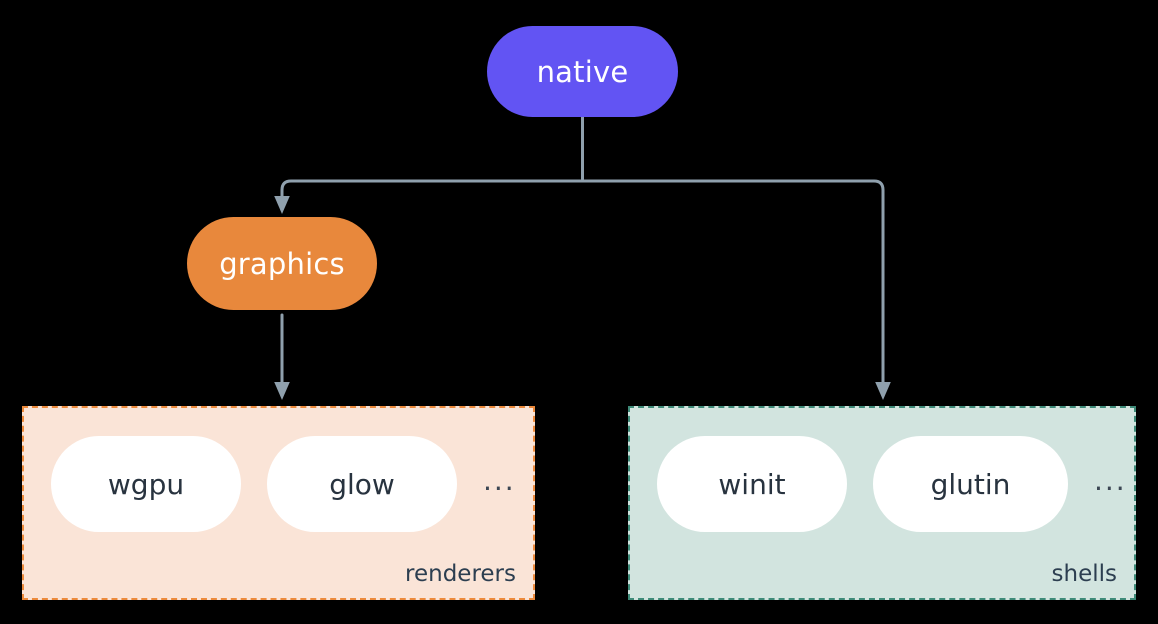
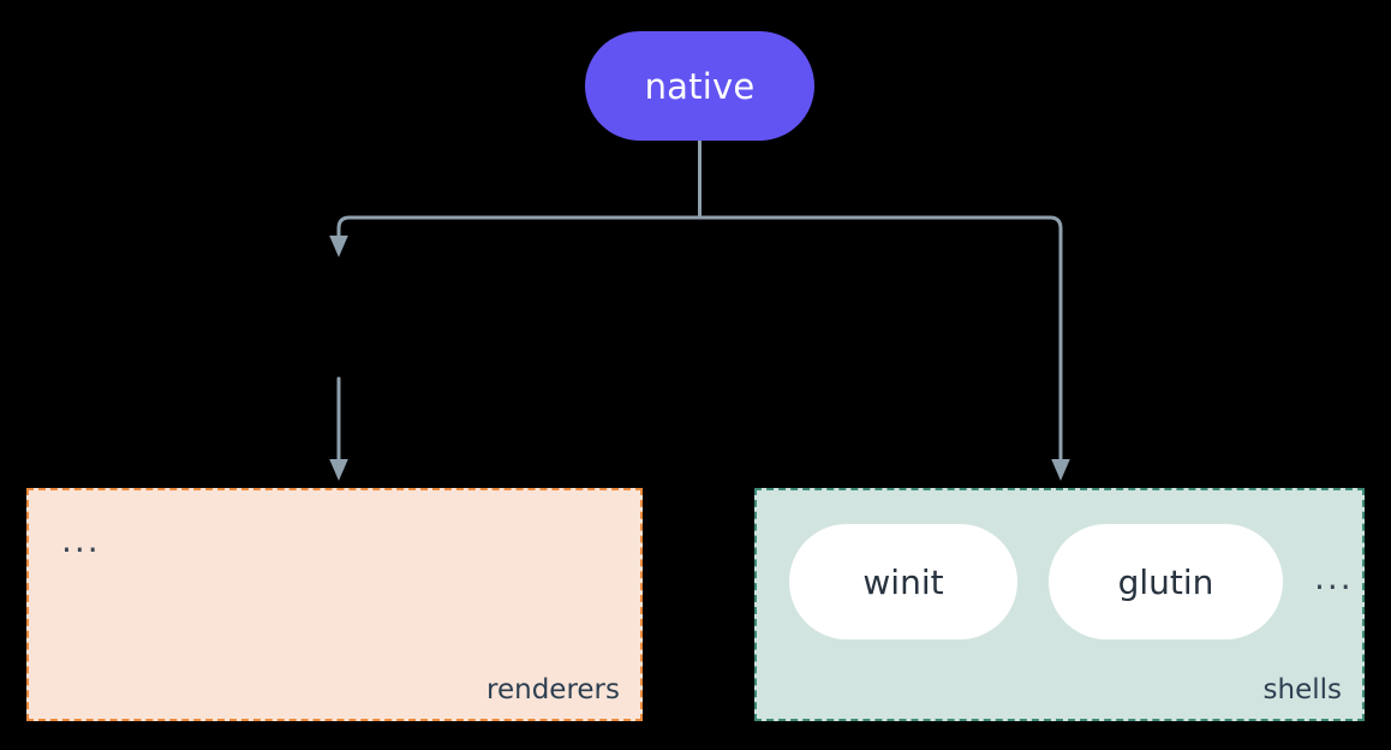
  native
- graphics
- wgpu
- glow
  ...
  renderers
  winit
  glutin
  ...
  shells
